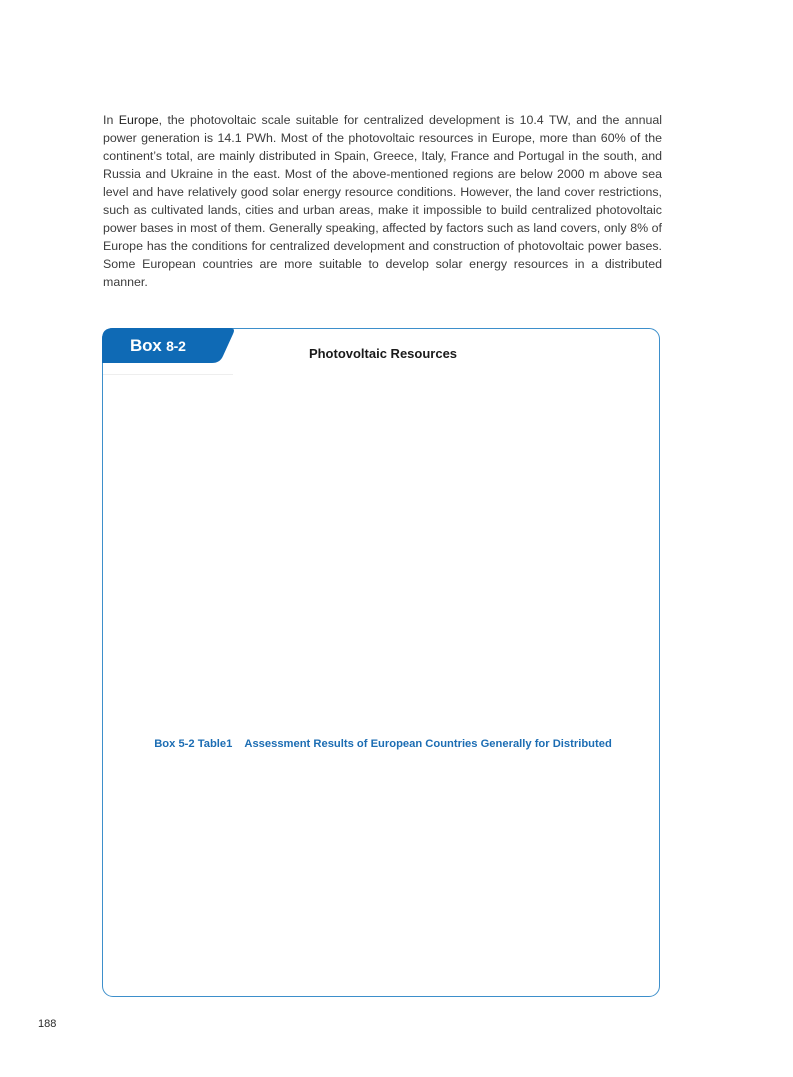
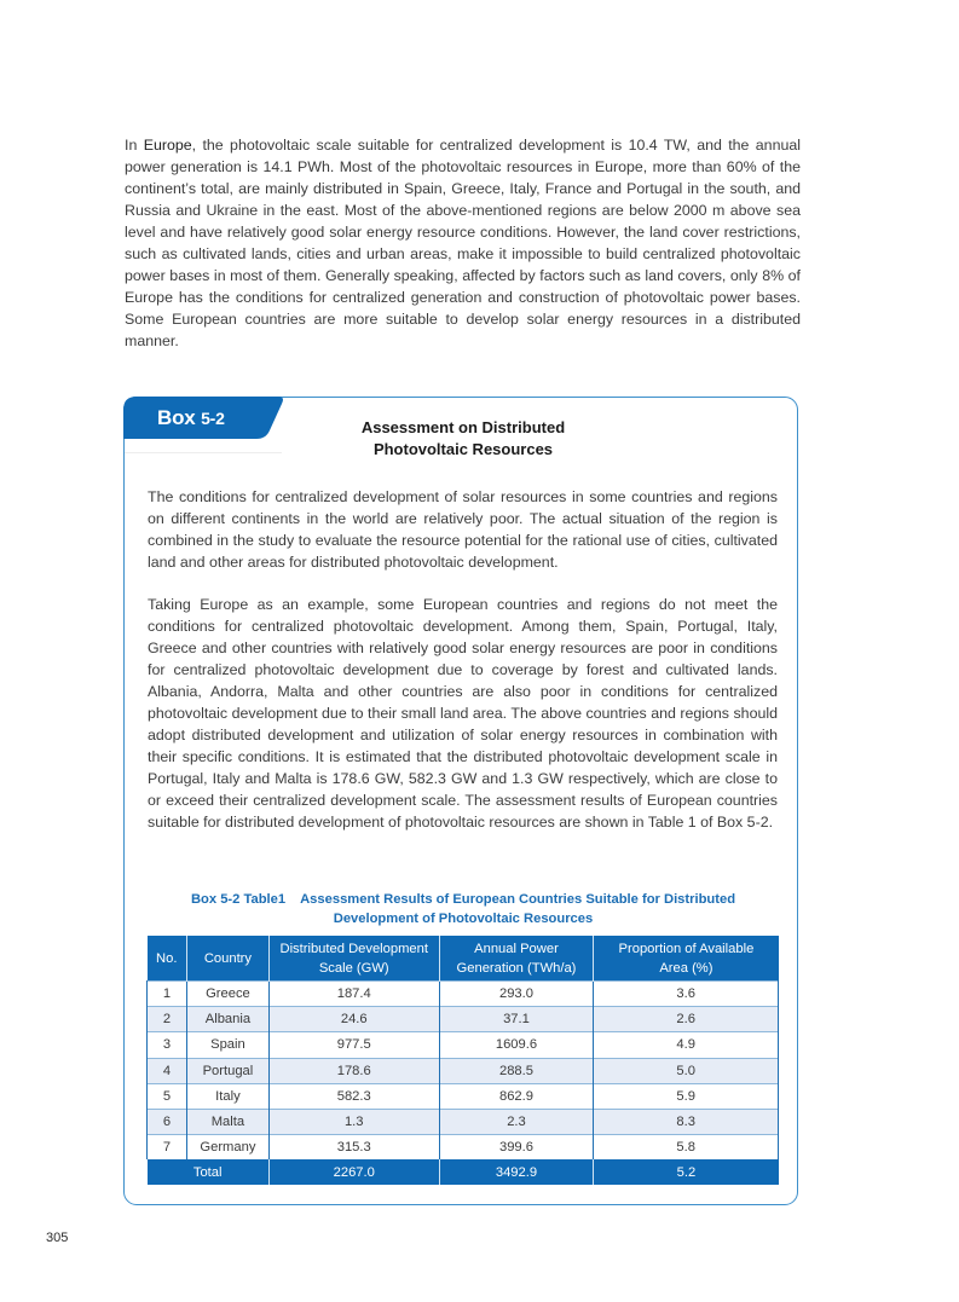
- In Europe, the photovoltaic scale suitable for centralized development is 10.4 TW, and the annual power generation is 14.1 PWh. Most of the photovoltaic resources in Europe, more than 60% of the continent’s total, are mainly distributed in Spain, Greece, Italy, France and Portugal in the south, and Russia and Ukraine in the east. Most of the above-mentioned regions are below 2000 m above sea level and have relatively good solar energy resource conditions. However, the land cover restrictions, such as cultivated lands, cities and urban areas, make it impossible to build centralized photovoltaic power bases in most of them. Generally speaking, affected by factors such as land covers, only 8% of Europe has the conditions for centralized development and construction of photovoltaic power bases. Some European countries are more suitable to develop solar energy resources in a distributed manner.
+ In Europe, the photovoltaic scale suitable for centralized development is 10.4 TW, and the annual power generation is 14.1 PWh. Most of the photovoltaic resources in Europe, more than 60% of the continent’s total, are mainly distributed in Spain, Greece, Italy, France and Portugal in the south, and Russia and Ukraine in the east. Most of the above-mentioned regions are below 2000 m above sea level and have relatively good solar energy resource conditions. However, the land cover restrictions, such as cultivated lands, cities and urban areas, make it impossible to build centralized photovoltaic power bases in most of them. Generally speaking, affected by factors such as land covers, only 8% of Europe has the conditions for centralized generation and construction of photovoltaic power bases. Some European countries are more suitable to develop solar energy resources in a distributed manner.
- Box 8-2
+ Box 5-2
+ Assessment on Distributed
  Photovoltaic Resources
+ The conditions for centralized development of solar resources in some countries and regions on different continents in the world are relatively poor. The actual situation of the region is combined in the study to evaluate the resource potential for the rational use of cities, cultivated land and other areas for distributed photovoltaic development.
+ Taking Europe as an example, some European countries and regions do not meet the conditions for centralized photovoltaic development. Among them, Spain, Portugal, Italy, Greece and other countries with relatively good solar energy resources are poor in conditions for centralized photovoltaic development due to coverage by forest and cultivated lands. Albania, Andorra, Malta and other countries are also poor in conditions for centralized photovoltaic development due to their small land area. The above countries and regions should adopt distributed development and utilization of solar energy resources in combination with their specific conditions. It is estimated that the distributed photovoltaic development scale in Portugal, Italy and Malta is 178.6 GW, 582.3 GW and 1.3 GW respectively, which are close to or exceed their centralized development scale. The assessment results of European countries suitable for distributed development of photovoltaic resources are shown in Table 1 of Box 5-2.
- Box 5-2 Table1 Assessment Results of European Countries Generally for Distributed
+ Box 5-2 Table1 Assessment Results of European Countries Suitable for Distributed
+ Development of Photovoltaic Resources
+ No.	Country	Distributed DevelopmentScale (GW)	Annual PowerGeneration (TWh/a)	Proportion of AvailableArea (%)
+ 1	Greece	187.4	293.0	3.6
+ 2	Albania	24.6	37.1	2.6
+ 3	Spain	977.5	1609.6	4.9
+ 4	Portugal	178.6	288.5	5.0
+ 5	Italy	582.3	862.9	5.9
+ 6	Malta	1.3	2.3	8.3
+ 7	Germany	315.3	399.6	5.8
+ Total	2267.0	3492.9	5.2
- 188
+ 305
